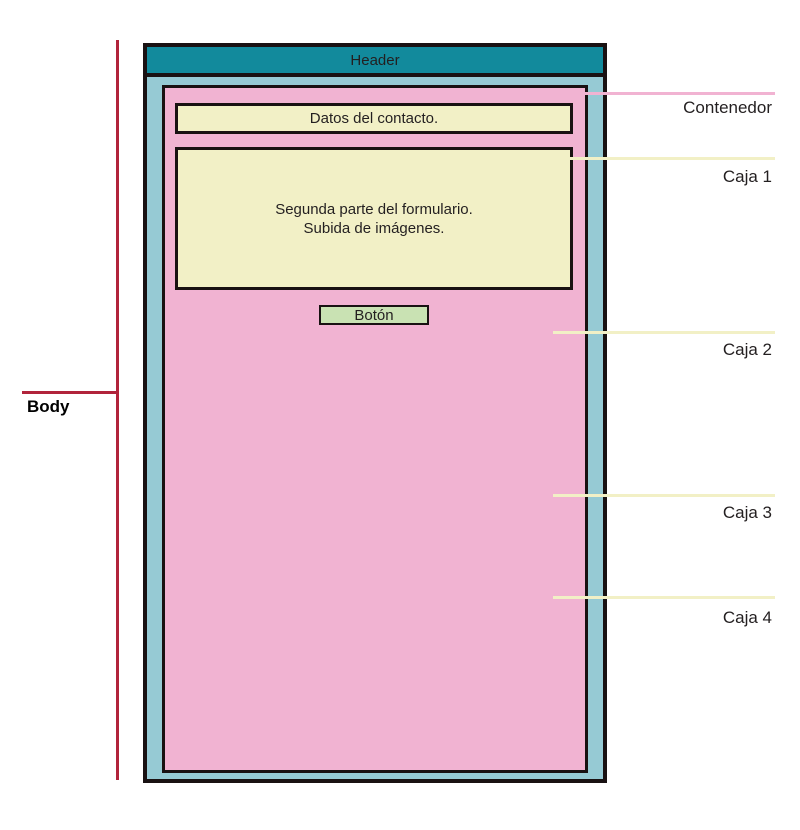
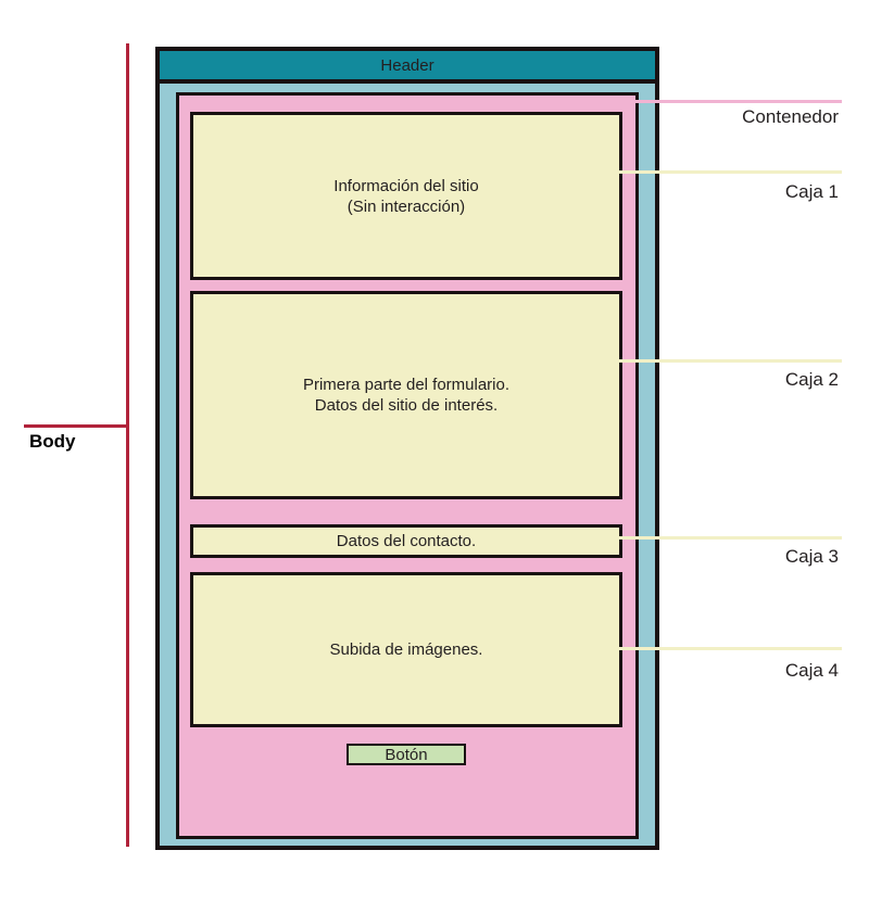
  Body
  Header
+ Información del sitio
+ (Sin interacción)
+ Primera parte del formulario.
+ Datos del sitio de interés.
  Datos del contacto.
- Segunda parte del formulario.
  Subida de imágenes.
  Botón
  Contenedor
  Caja 1
  Caja 2
  Caja 3
  Caja 4
